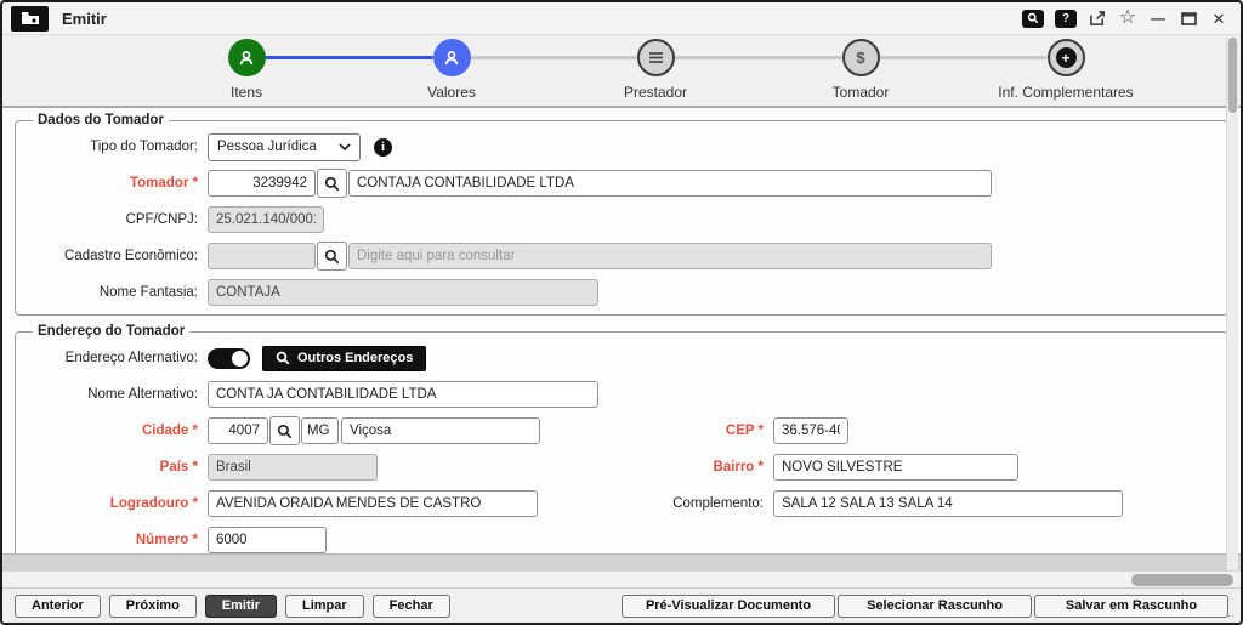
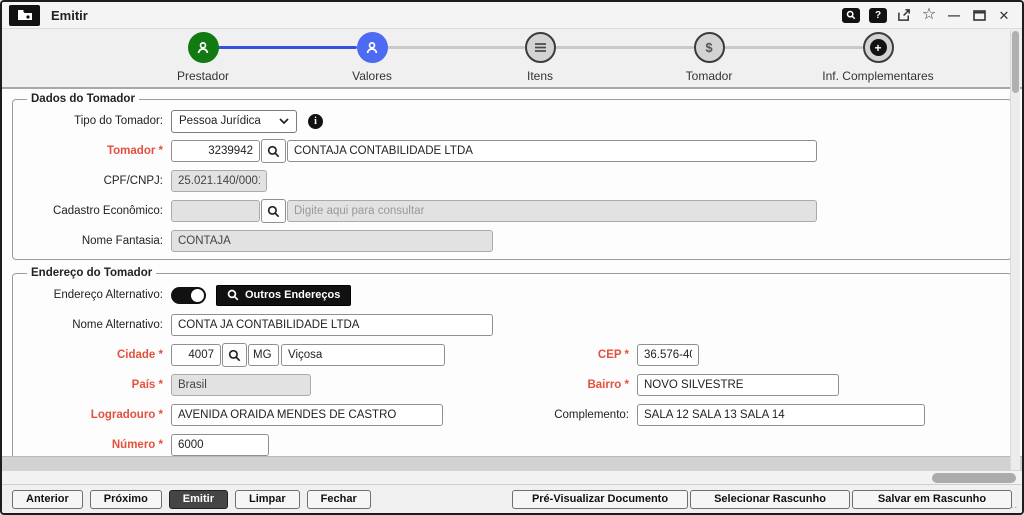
  Emitir
  ?
  ☆
  —
  ✕
- Itens
+ Prestador
  Valores
- Prestador
+ Itens
  $
  Tomador
  +
  Inf. Complementares
  Dados do Tomador
  Tipo do Tomador:
  Pessoa Jurídica
  i
  Tomador *
  3239942
  CONTAJA CONTABILIDADE LTDA
  CPF/CNPJ:
  25.021.140/000
  Cadastro Econômico:
  Digite aqui para consultar
  Nome Fantasia:
  CONTAJA
  Endereço do Tomador
  Endereço Alternativo:
  Outros Endereços
  Nome Alternativo:
  CONTA JA CONTABILIDADE LTDA
  Cidade *
  4007
  MG
  Viçosa
  CEP *
  36.576-4
  País *
  Brasil
  Bairro *
  NOVO SILVESTRE
  Logradouro *
  AVENIDA ORAIDA MENDES DE CASTRO
  Complemento:
  SALA 12 SALA 13 SALA 14
  Número *
  6000
  Anterior
  Próximo
  Emitir
  Limpar
  Fechar
  Pré-Visualizar Documento
  Selecionar Rascunho
  Salvar em Rascunho
  ..
